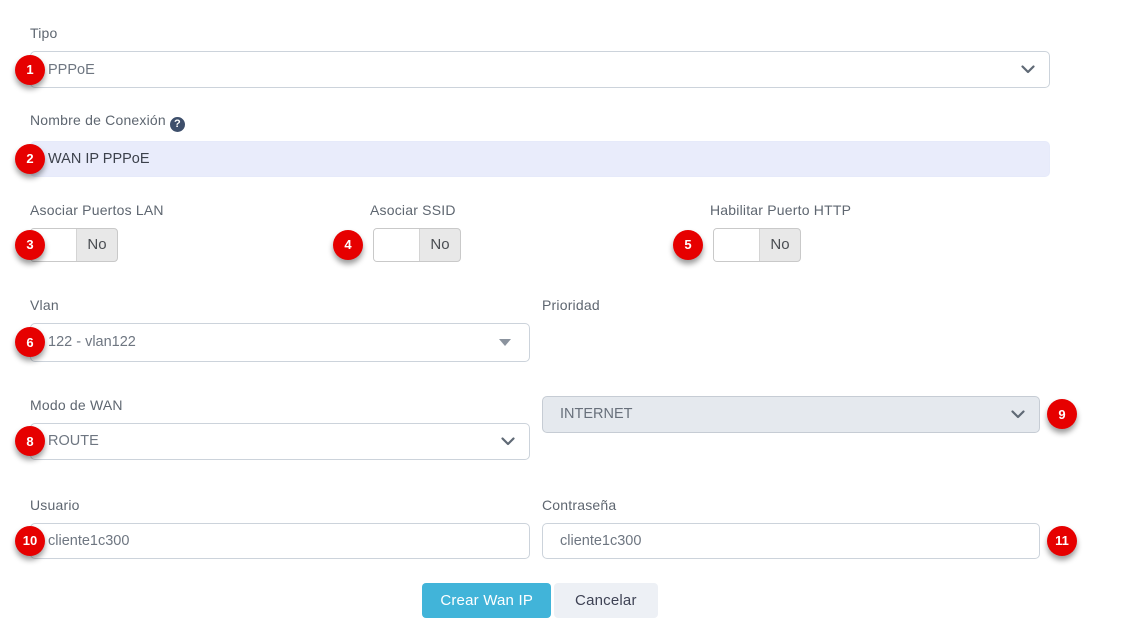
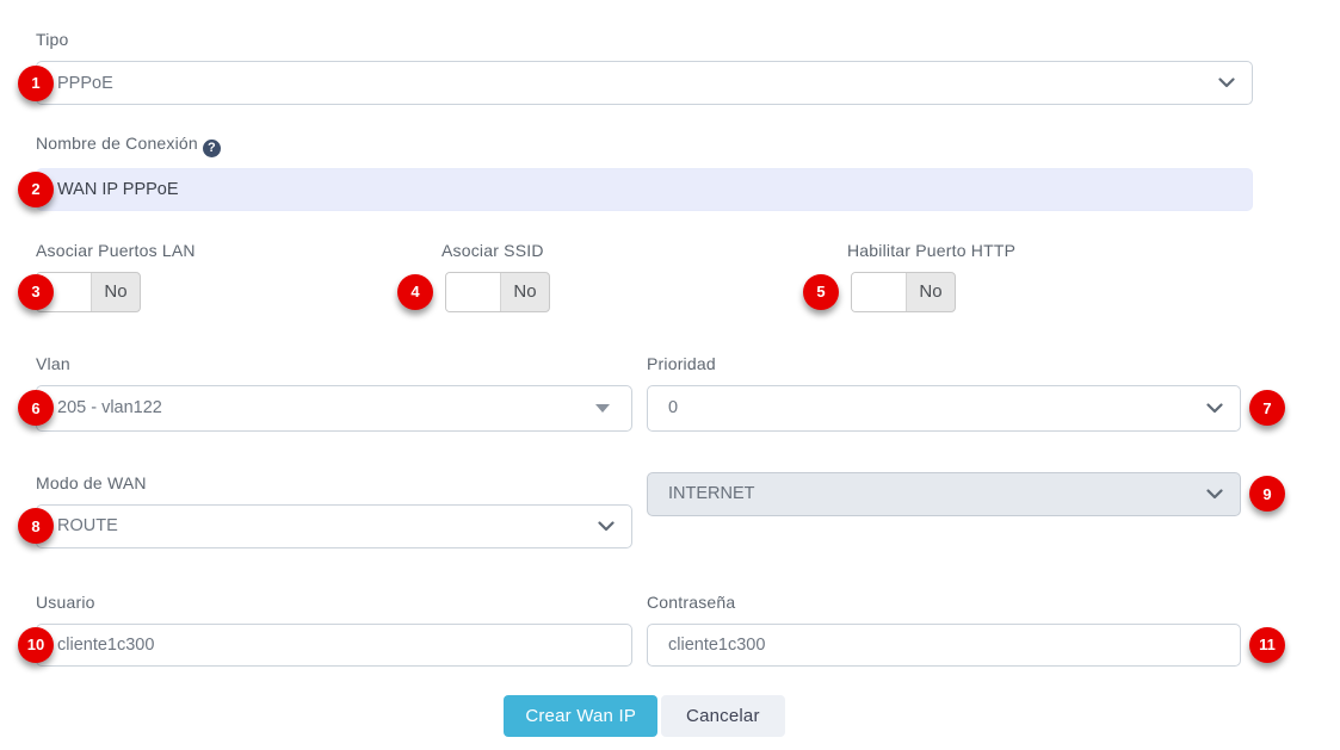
  Tipo
  PPPoE
  1
  Nombre de Conexión ?
  WAN IP PPPoE
  2
  Asociar Puertos LAN
  No
  3
  Asociar SSID
  No
  4
  Habilitar Puerto HTTP
  No
  5
  Vlan
- 122 - vlan122
+ 205 - vlan122
  6
  Prioridad
+ 0
+ 7
  Modo de WAN
  ROUTE
  8
  INTERNET
  9
  Usuario
  cliente1c300
  10
  Contraseña
  cliente1c300
  11
  Crear Wan IP
  Cancelar
